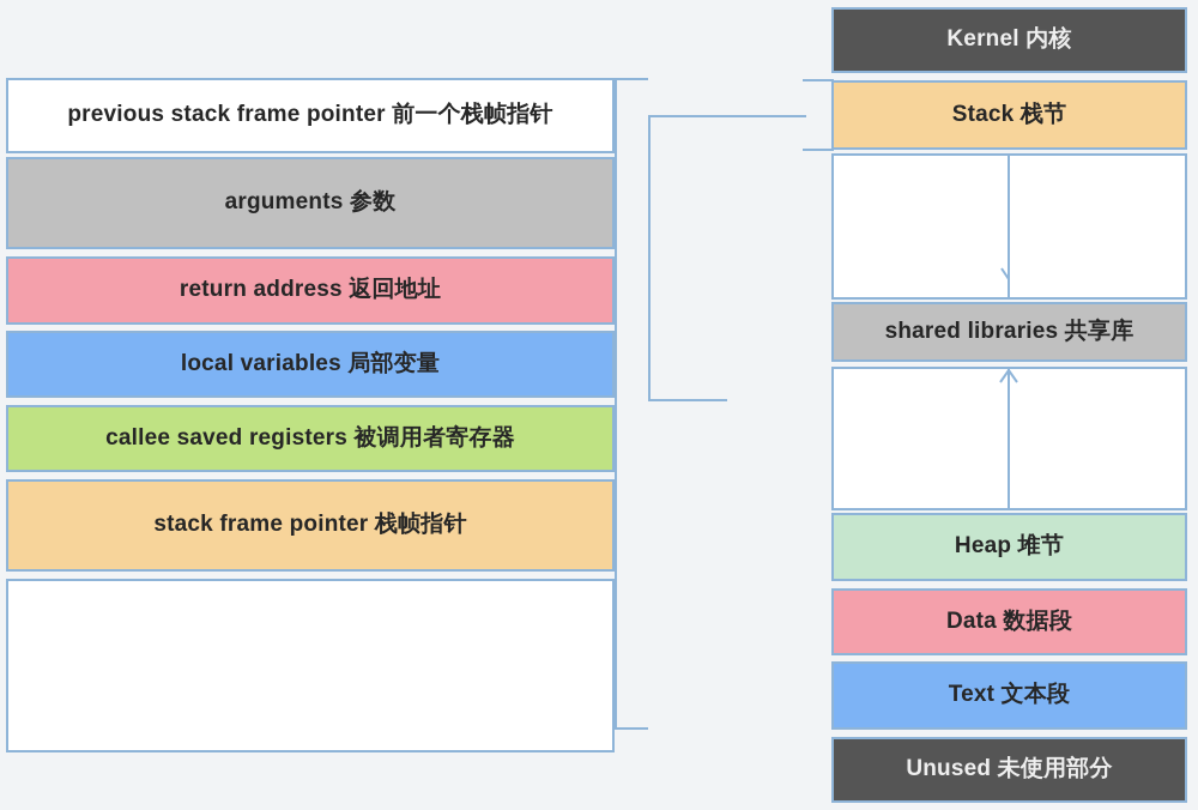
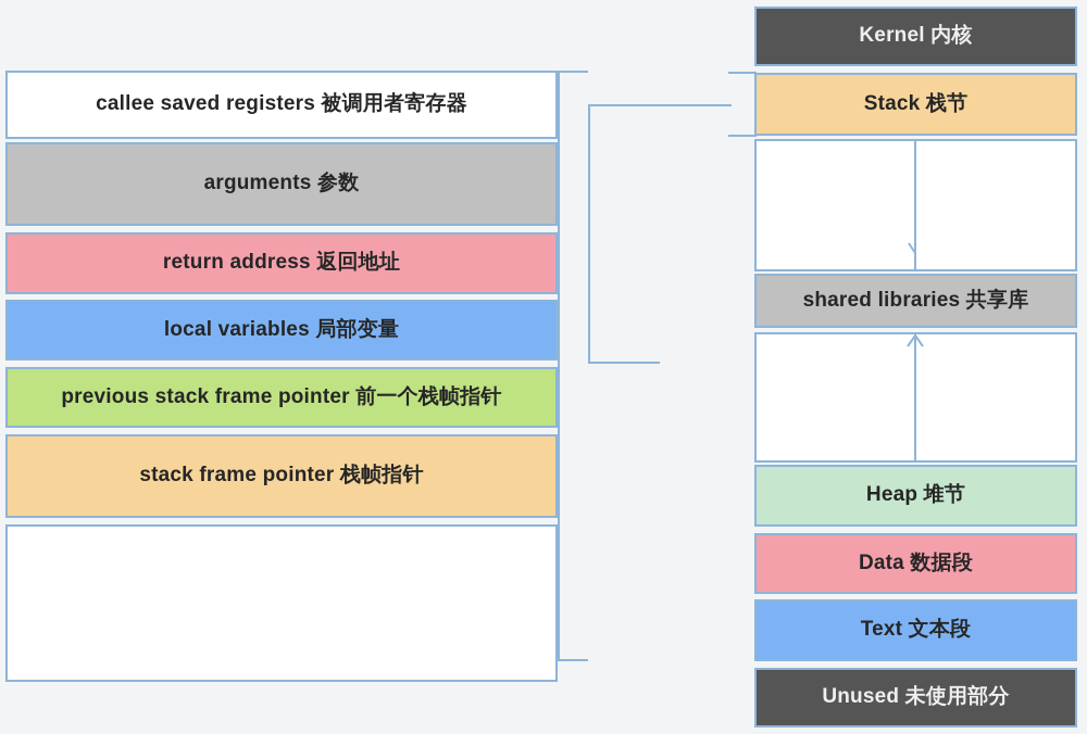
- previous stack frame pointer 前一个栈帧指针
+ callee saved registers 被调用者寄存器
  arguments 参数
  return address 返回地址
  local variables 局部变量
- callee saved registers 被调用者寄存器
+ previous stack frame pointer 前一个栈帧指针
  stack frame pointer 栈帧指针
  Kernel 内核
  Stack 栈节
  shared libraries 共享库
  Heap 堆节
  Data 数据段
  Text 文本段
  Unused 未使用部分
